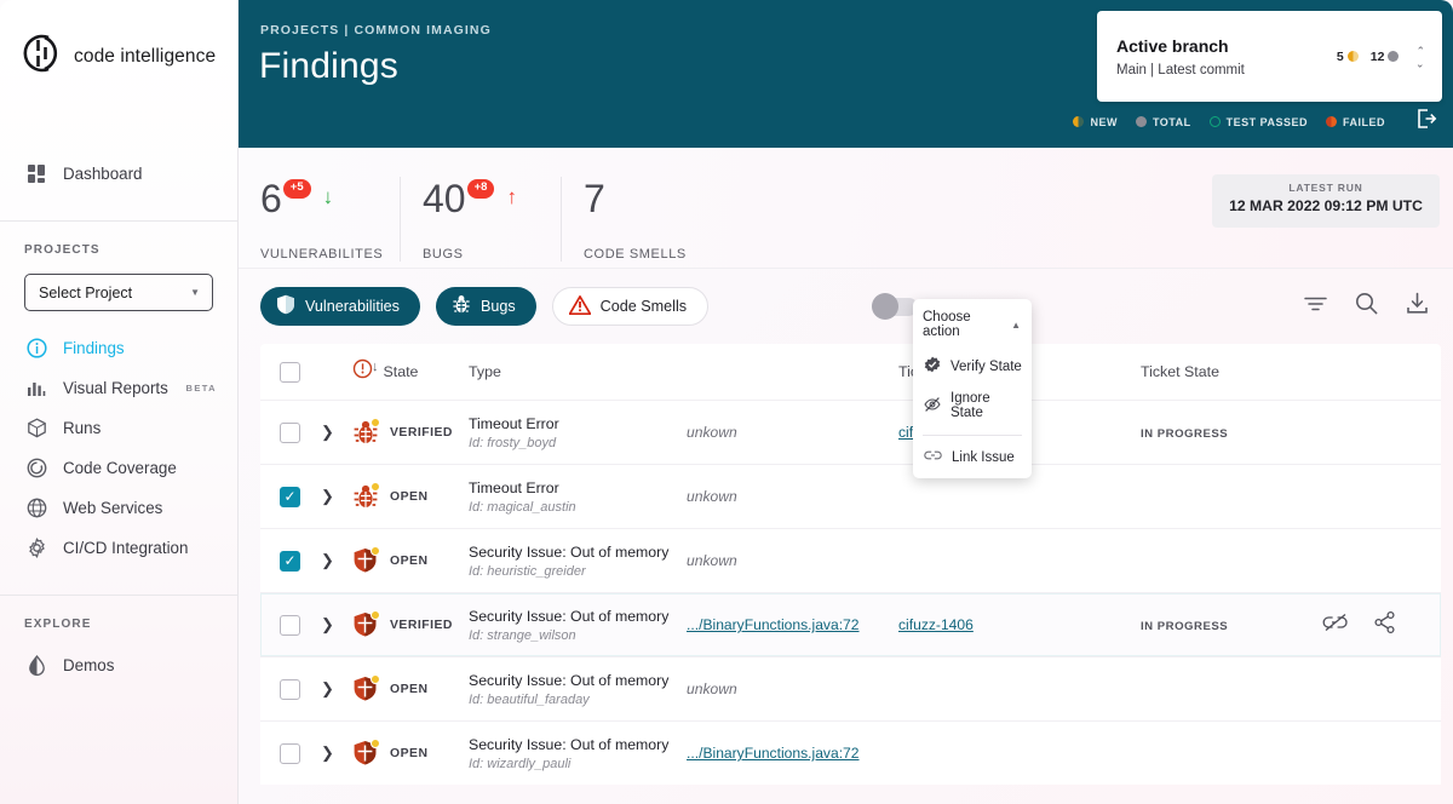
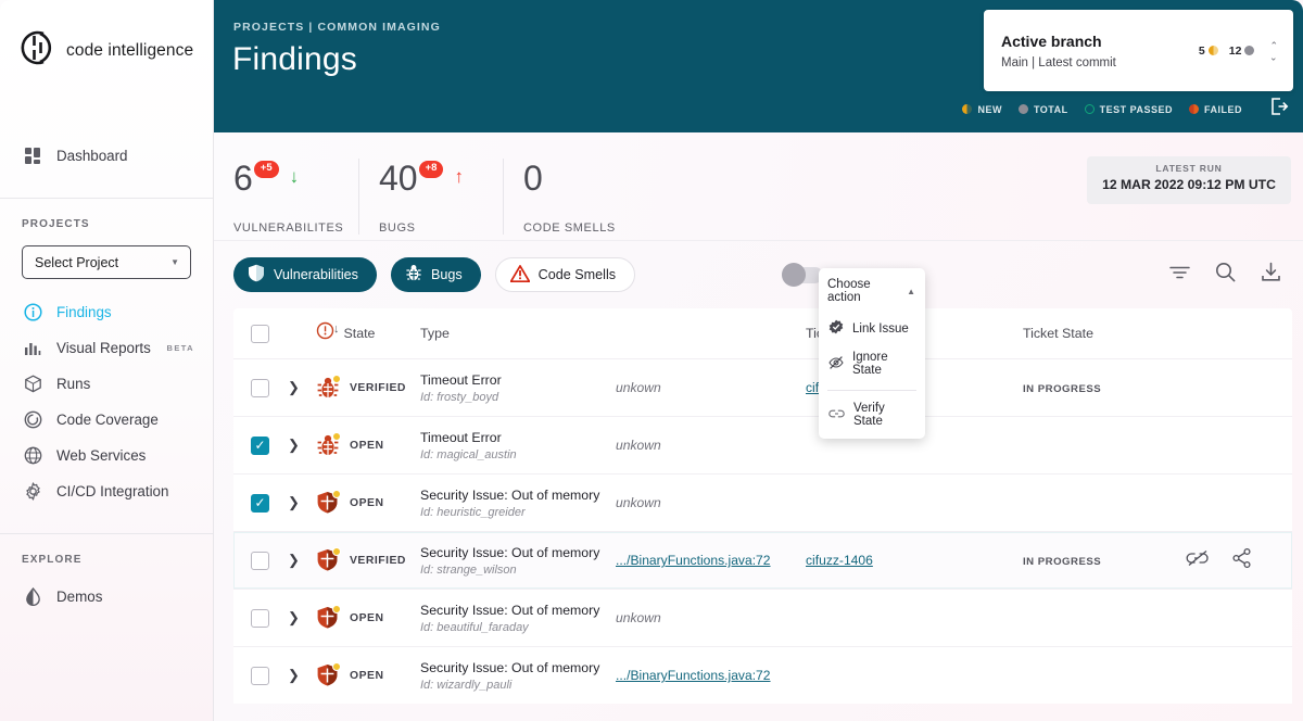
  code intelligence
  Dashboard
  PROJECTS
  Select Project
  ▼
  Findings
  Visual Reports
  BETA
  Runs
  Code Coverage
  Web Services
  CI/CD Integration
  EXPLORE
  Demos
  PROJECTS | COMMON IMAGING
  Findings
  Active branch
  Main | Latest commit
  5
  12
  ⌃
  NEW
  TOTAL
  TEST PASSED
  FAILED
  6
  +5
  ↓
  VULNERABILITES
  40
  +8
  ↑
  BUGS
- 7
+ 0
  CODE SMELLS
  LATEST RUN
  12 MAR 2022 09:12 PM UTC
  Vulnerabilities
  Bugs
  Code Smells
  ↓
  State
  Type
  Ticket State
  ❯
  VERIFIED
  Timeout Error
  Id: frosty_boyd
  unkown
  IN PROGRESS
  ❯
  OPEN
  Timeout Error
  Id: magical_austin
  unkown
  ❯
  OPEN
  Security Issue: Out of memory
  Id: heuristic_greider
  unkown
  ❯
  VERIFIED
  Security Issue: Out of memory
  Id: strange_wilson
  .../BinaryFunctions.java:72
  cifuzz-1406
  IN PROGRESS
  ❯
  OPEN
  Security Issue: Out of memory
  Id: beautiful_faraday
  unkown
  ❯
  OPEN
  Security Issue: Out of memory
  Id: wizardly_pauli
  .../BinaryFunctions.java:72
  Choose action
  ▲
- Verify State
+ Link Issue
  Ignore State
- Link Issue
+ Verify State
